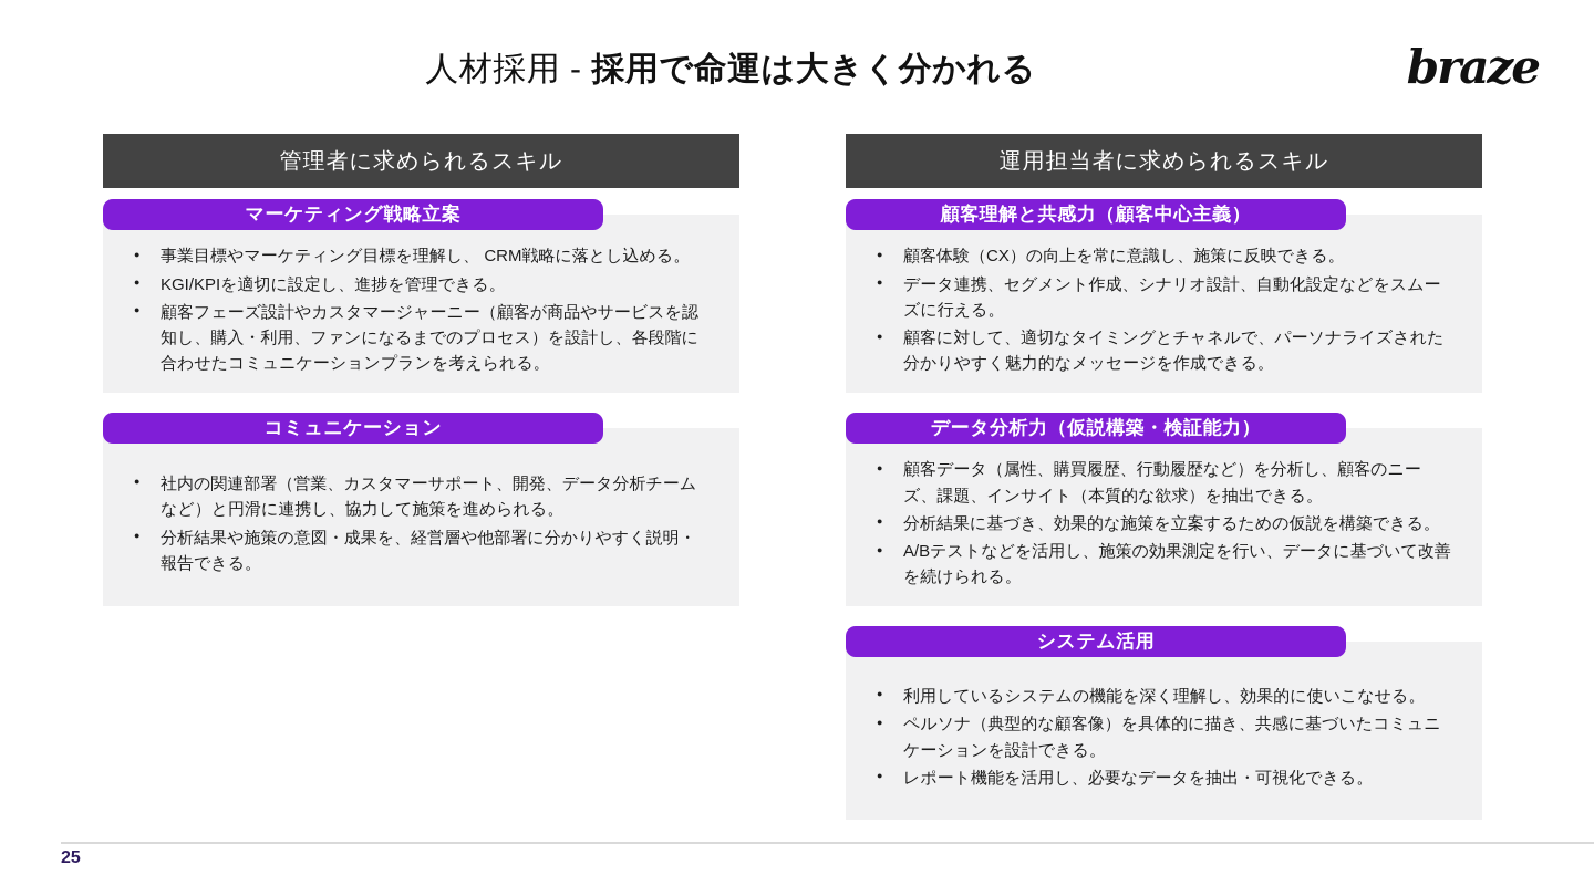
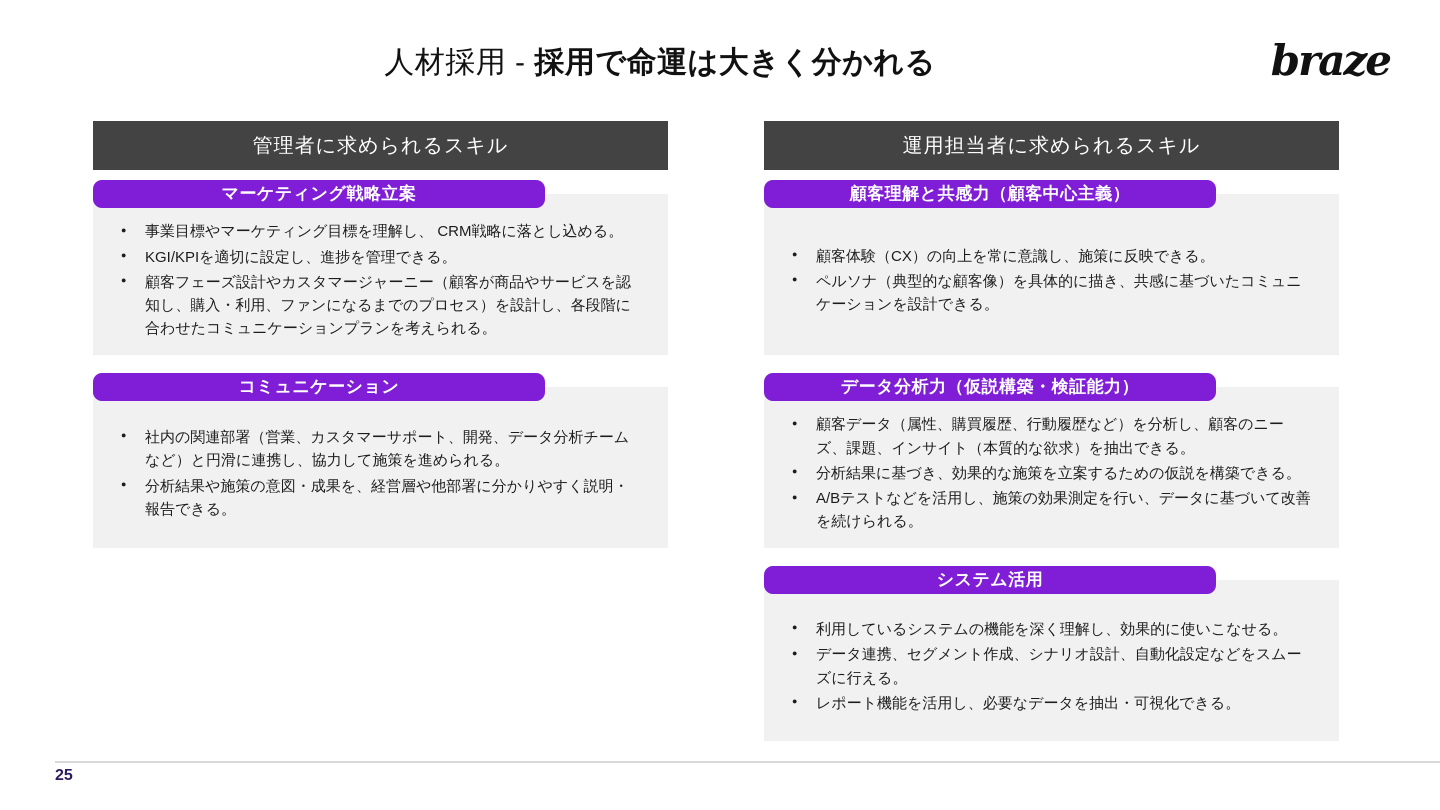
  人材採用 - 採用で命運は大きく分かれる
  braze
  管理者に求められるスキル
  マーケティング戦略立案
  事業目標やマーケティング目標を理解し、 CRM戦略に落とし込める。
  KGI/KPIを適切に設定し、進捗を管理できる。
  顧客フェーズ設計やカスタマージャーニー（顧客が商品やサービスを認知し、購入・利用、ファンになるまでのプロセス）を設計し、各段階に合わせたコミュニケーションプランを考えられる。
  コミュニケーション
  社内の関連部署（営業、カスタマーサポート、開発、データ分析チームなど）と円滑に連携し、協力して施策を進められる。
  分析結果や施策の意図・成果を、経営層や他部署に分かりやすく説明・報告できる。
  運用担当者に求められるスキル
  顧客理解と共感力（顧客中心主義）
  顧客体験（CX）の向上を常に意識し、施策に反映できる。
- データ連携、セグメント作成、シナリオ設計、自動化設定などをスムーズに行える。
+ ペルソナ（典型的な顧客像）を具体的に描き、共感に基づいたコミュニケーションを設計できる。
- 顧客に対して、適切なタイミングとチャネルで、パーソナライズされた分かりやすく魅力的なメッセージを作成できる。
  データ分析力（仮説構築・検証能力）
  顧客データ（属性、購買履歴、行動履歴など）を分析し、顧客のニーズ、課題、インサイト（本質的な欲求）を抽出できる。
  分析結果に基づき、効果的な施策を立案するための仮説を構築できる。
  A/Bテストなどを活用し、施策の効果測定を行い、データに基づいて改善を続けられる。
  システム活用
  利用しているシステムの機能を深く理解し、効果的に使いこなせる。
- ペルソナ（典型的な顧客像）を具体的に描き、共感に基づいたコミュニケーションを設計できる。
+ データ連携、セグメント作成、シナリオ設計、自動化設定などをスムーズに行える。
  レポート機能を活用し、必要なデータを抽出・可視化できる。
  25
